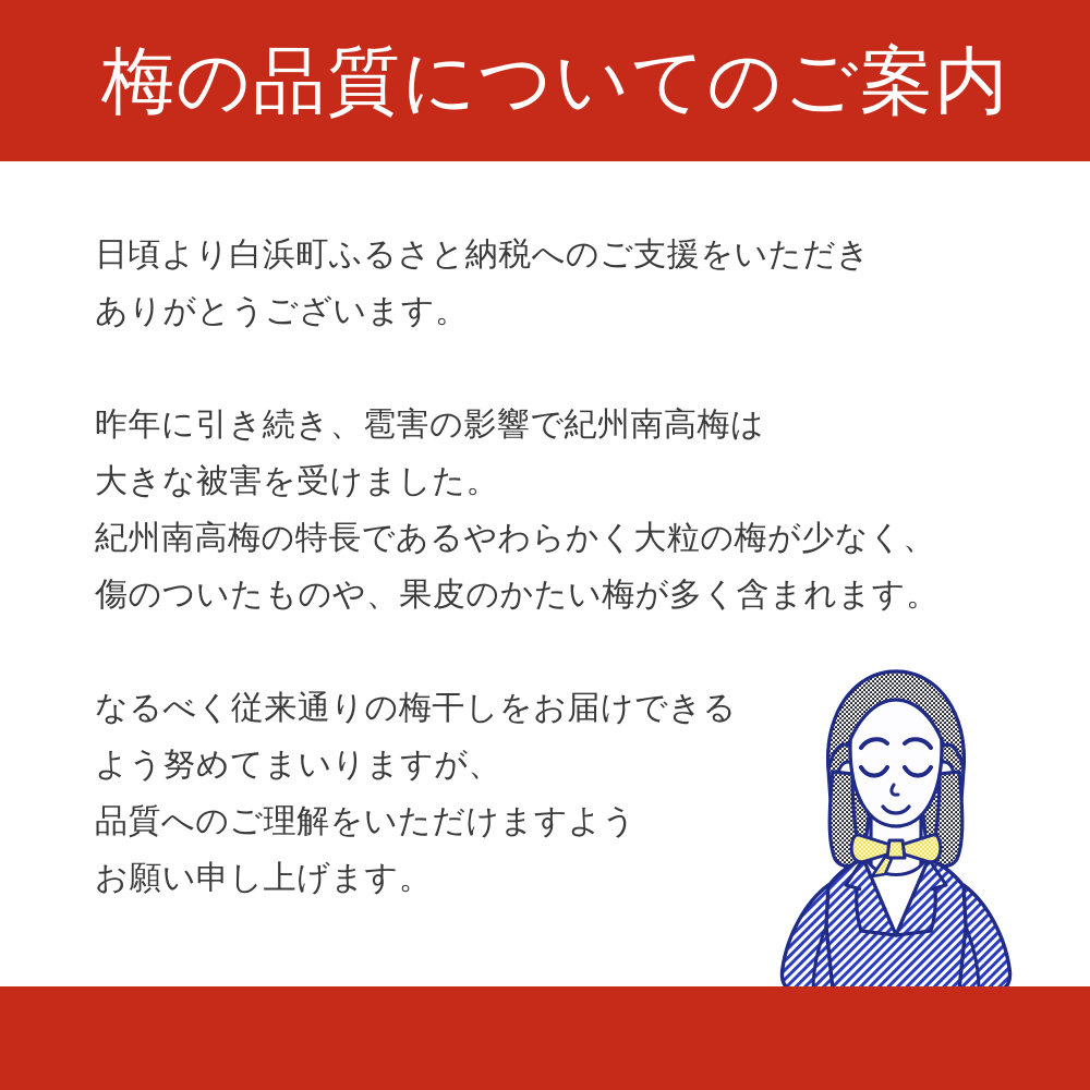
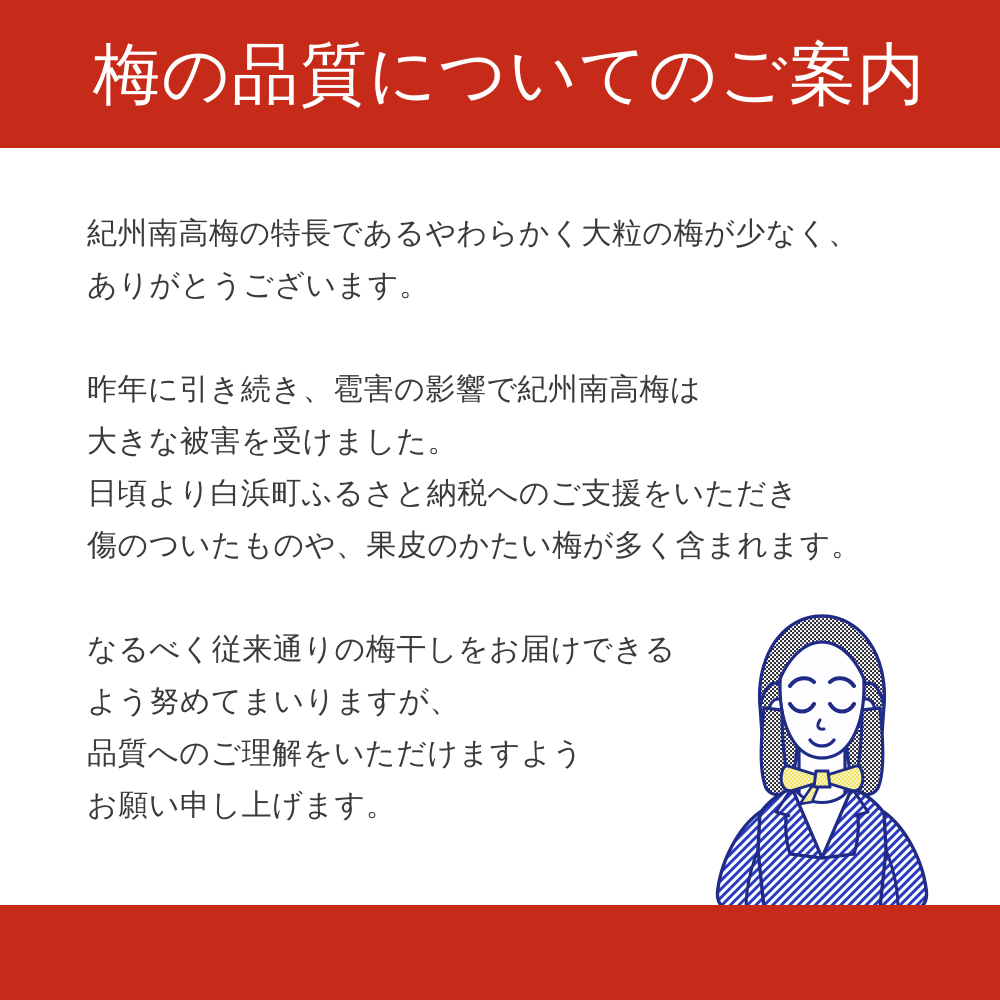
  梅の品質についてのご案内
- 日頃より白浜町ふるさと納税へのご支援をいただき
+ 紀州南高梅の特長であるやわらかく大粒の梅が少なく、
  ありがとうございます。
  昨年に引き続き、雹害の影響で紀州南高梅は
  大きな被害を受けました。
- 紀州南高梅の特長であるやわらかく大粒の梅が少なく、
+ 日頃より白浜町ふるさと納税へのご支援をいただき
  傷のついたものや、果皮のかたい梅が多く含まれます。
  なるべく従来通りの梅干しをお届けできる
  よう努めてまいりますが、
  品質へのご理解をいただけますよう
  お願い申し上げます。
